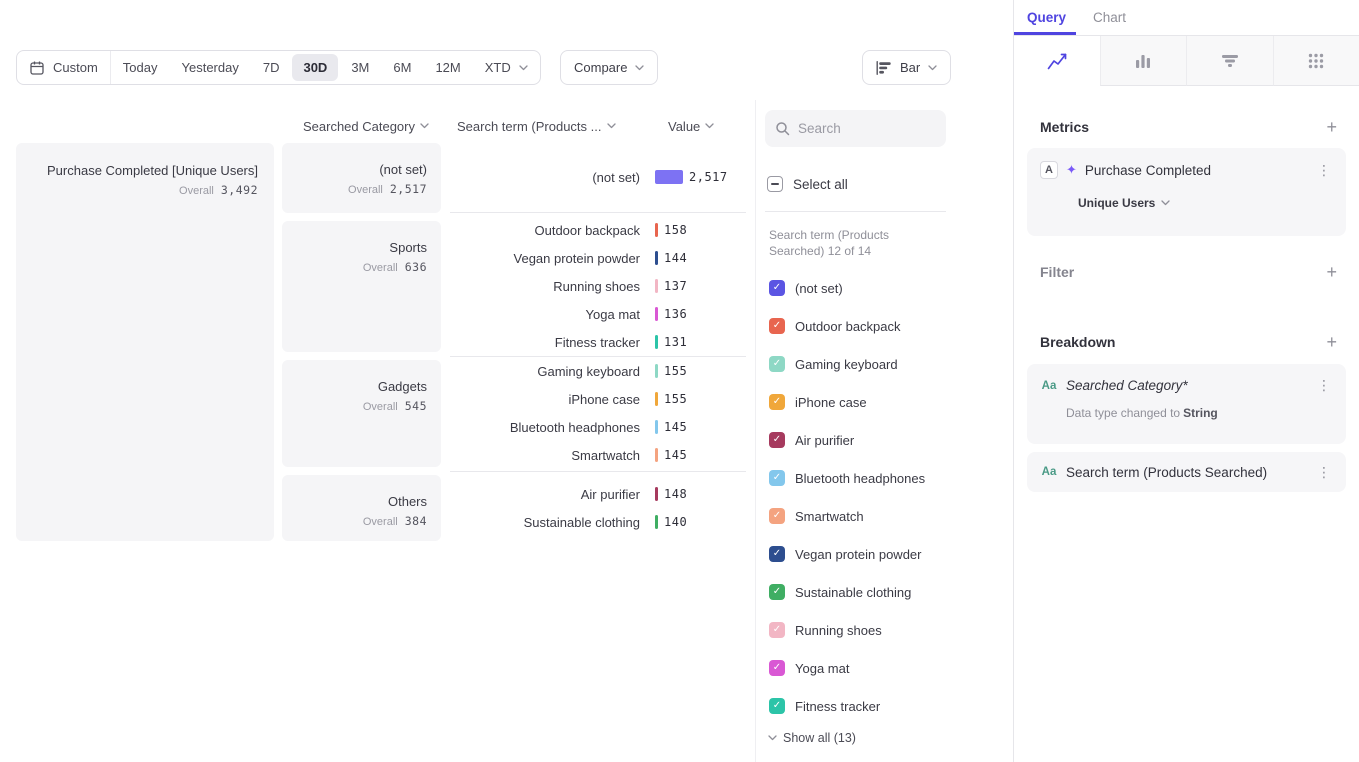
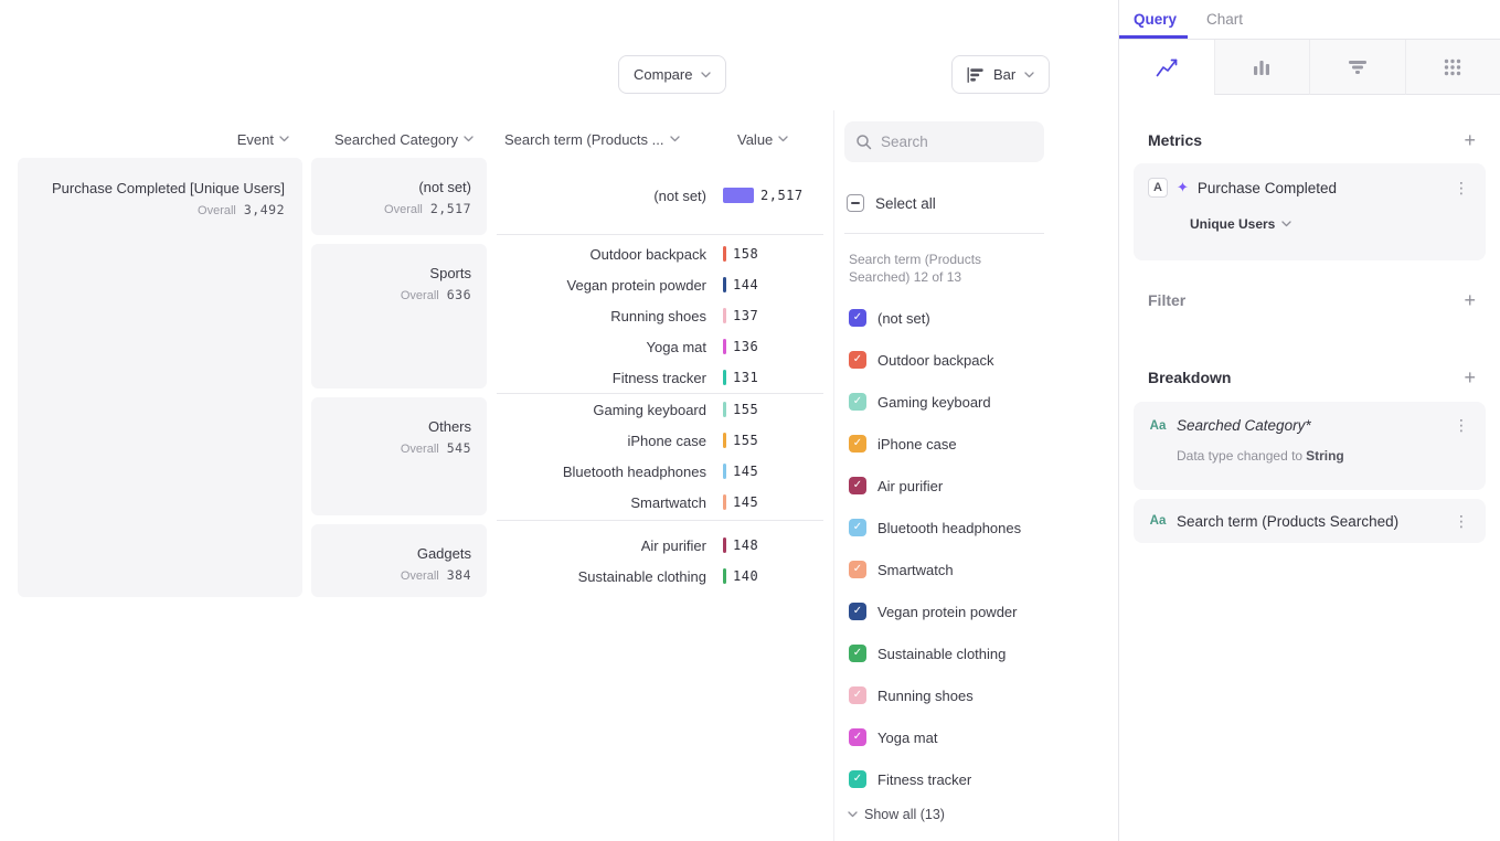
- Custom
- Today
- Yesterday
- 7D
- 30D
- 3M
- 6M
- 12M
- XTD
  Compare
  Bar
+ Event
  Searched Category
  Search term (Products ...
  Value
  Purchase Completed [Unique Users]
  Overall
  3,492
  (not set)
  Overall
  2,517
  Sports
  Overall
  636
- Gadgets
+ Others
  Overall
  545
- Others
+ Gadgets
  Overall
  384
  (not set)
  2,517
  Outdoor backpack
  158
  Vegan protein powder
  144
  Running shoes
  137
  Yoga mat
  136
  Fitness tracker
  131
  Gaming keyboard
  155
  iPhone case
  155
  Bluetooth headphones
  145
  Smartwatch
  145
  Air purifier
  148
  Sustainable clothing
  140
  Search
  Select all
- Search term (Products Searched) 12 of 14
+ Search term (Products Searched) 12 of 13
  ✓
  (not set)
  ✓
  Outdoor backpack
  ✓
  Gaming keyboard
  ✓
  iPhone case
  ✓
  Air purifier
  ✓
  Bluetooth headphones
  ✓
  Smartwatch
  ✓
  Vegan protein powder
  ✓
  Sustainable clothing
  ✓
  Running shoes
  ✓
  Yoga mat
  ✓
  Fitness tracker
  Show all (13)
  Query
  Chart
  Metrics
  +
  A
  ✦
  Purchase Completed
  ⋮
  Unique Users
  Filter
  +
  Breakdown
  +
  Aa
  Searched Category*
  ⋮
  Data type changed to String
  Aa
  Search term (Products Searched)
  ⋮
